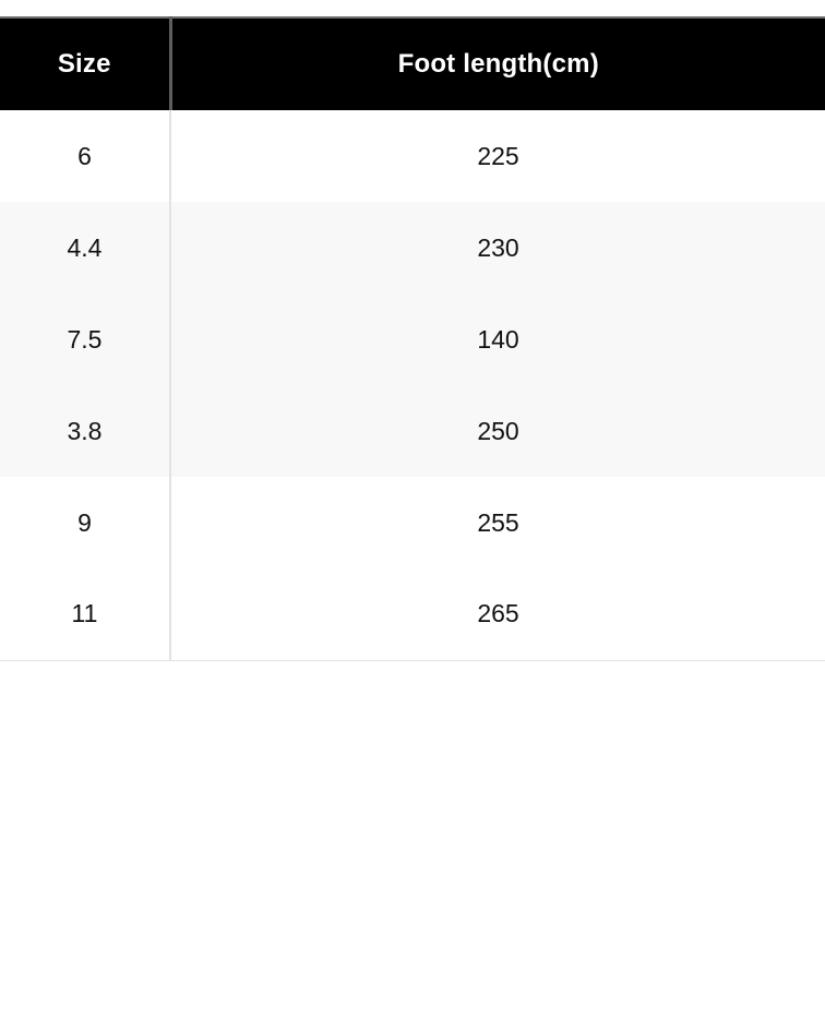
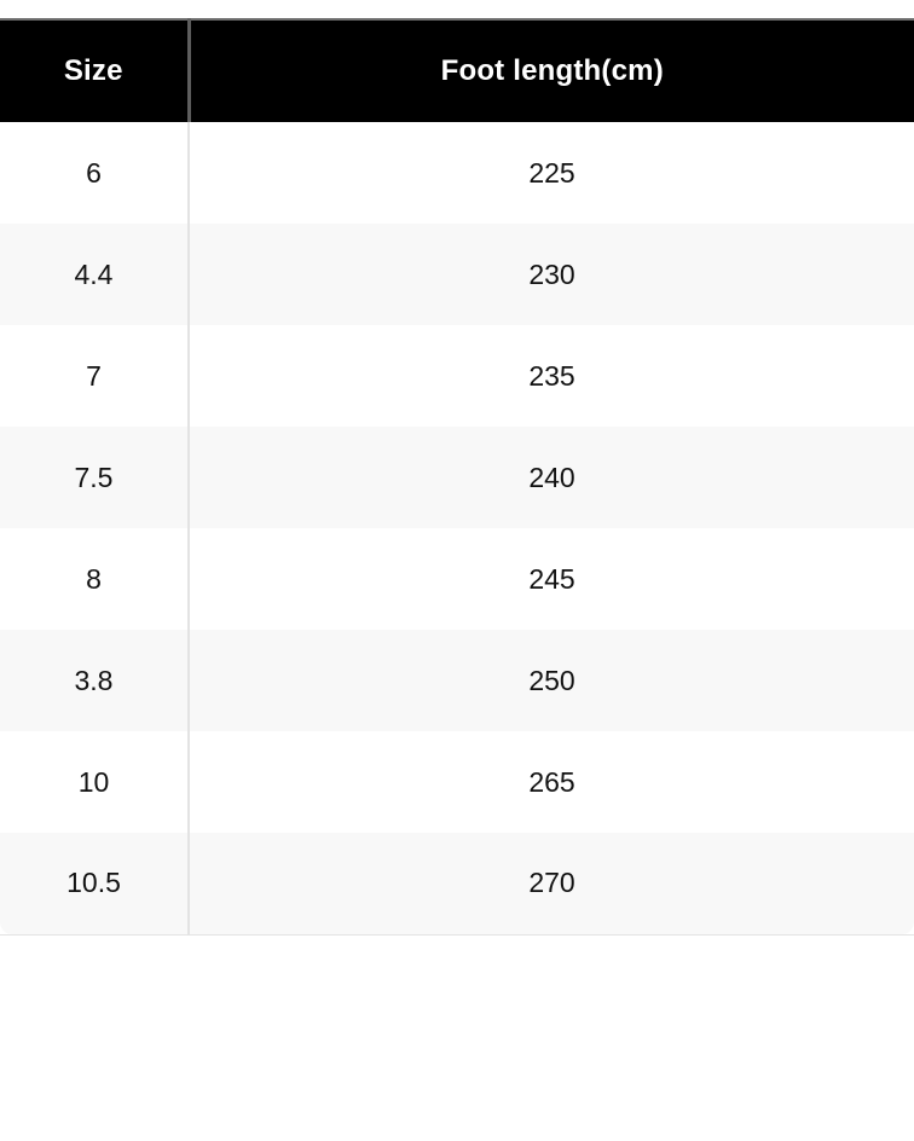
  Size	Foot length(cm)
  6	225
  4.4	230
+ 7	235
- 7.5	140
+ 7.5	240
+ 8	245
  3.8	250
- 9	255
- 11	265
+ 10	265
+ 10.5	270
